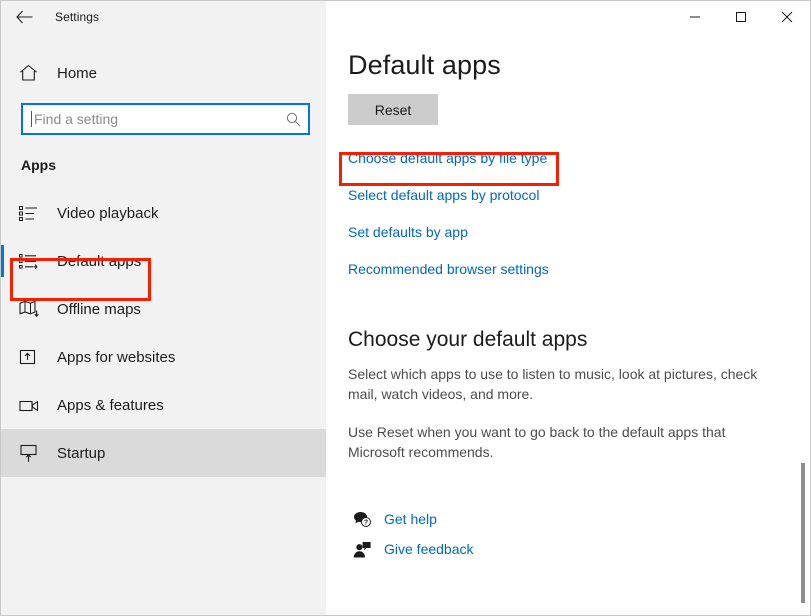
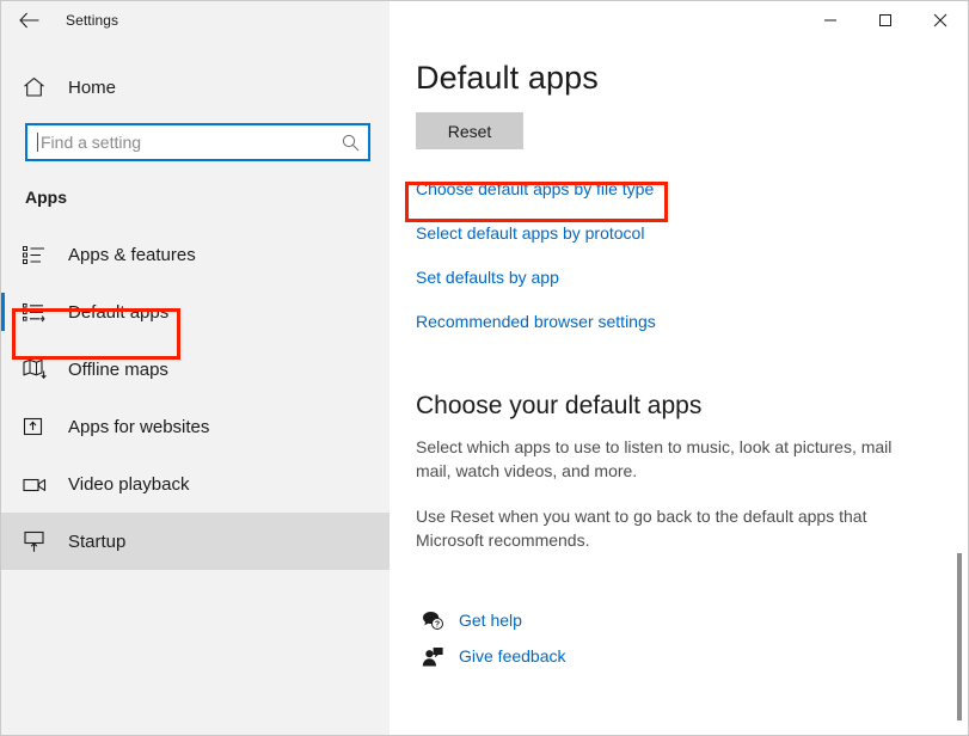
  Settings
  Home
  Find a setting
  Apps
- Video playback
+ Apps & features
  Default apps
  Offline maps
  Apps for websites
- Apps & features
+ Video playback
  Startup
  Default apps
  Reset
  Choose default apps by file type
  Select default apps by protocol
  Set defaults by app
  Recommended browser settings
  Choose your default apps
- Select which apps to use to listen to music, look at pictures, check mail, watch videos, and more.
+ Select which apps to use to listen to music, look at pictures, mail mail, watch videos, and more.
  Use Reset when you want to go back to the default apps that Microsoft recommends.
  Get help
  Give feedback
